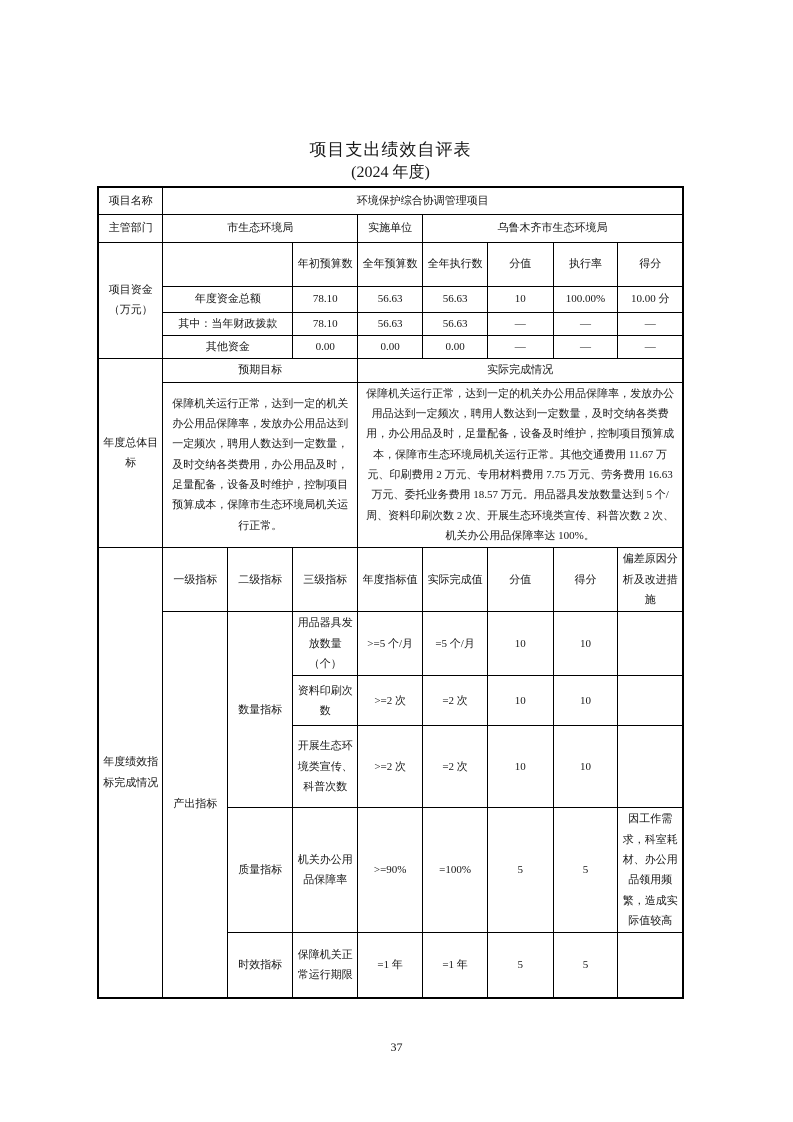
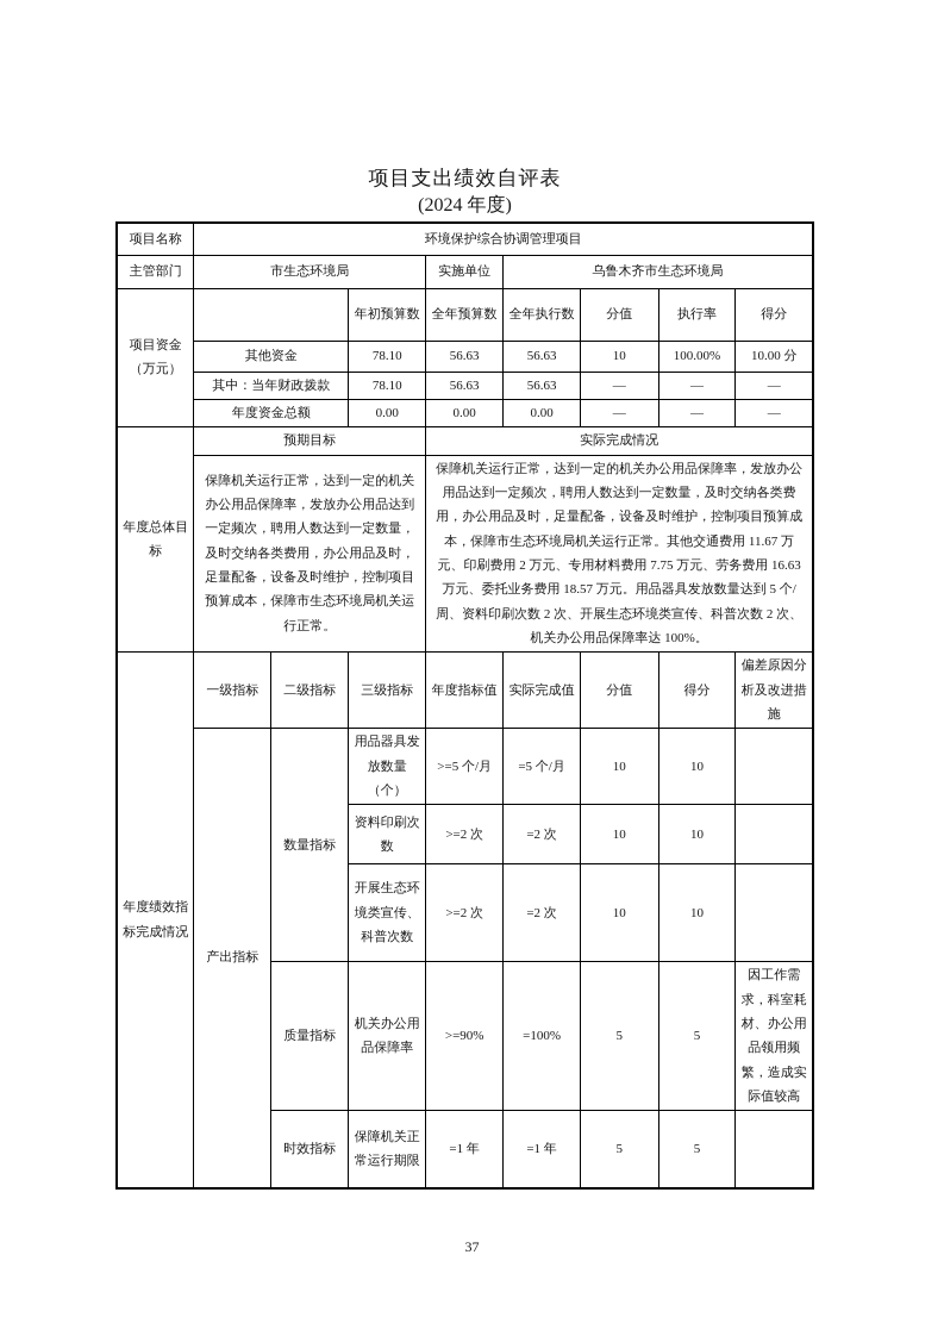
  项目支出绩效自评表
  (2024 年度)
  项目名称	环境保护综合协调管理项目
  主管部门	市生态环境局	实施单位	乌鲁木齐市生态环境局
  项目资金（万元）		年初预算数	全年预算数	全年执行数	分值	执行率	得分
- 年度资金总额	78.10	56.63	56.63	10	100.00%	10.00 分
+ 其他资金	78.10	56.63	56.63	10	100.00%	10.00 分
  其中：当年财政拨款	78.10	56.63	56.63	—	—	—
- 其他资金	0.00	0.00	0.00	—	—	—
+ 年度资金总额	0.00	0.00	0.00	—	—	—
  年度总体目标	预期目标	实际完成情况
  保障机关运行正常，达到一定的机关办公用品保障率，发放办公用品达到一定频次，聘用人数达到一定数量，及时交纳各类费用，办公用品及时，足量配备，设备及时维护，控制项目预算成本，保障市生态环境局机关运行正常。	保障机关运行正常，达到一定的机关办公用品保障率，发放办公用品达到一定频次，聘用人数达到一定数量，及时交纳各类费用，办公用品及时，足量配备，设备及时维护，控制项目预算成本，保障市生态环境局机关运行正常。其他交通费用 11.67 万元、印刷费用 2 万元、专用材料费用 7.75 万元、劳务费用 16.63 万元、委托业务费用 18.57 万元。用品器具发放数量达到 5 个/周、资料印刷次数 2 次、开展生态环境类宣传、科普次数 2 次、机关办公用品保障率达 100%。
  年度绩效指标完成情况	一级指标	二级指标	三级指标	年度指标值	实际完成值	分值	得分	偏差原因分析及改进措施
  产出指标	数量指标	用品器具发放数量（个）	>=5 个/月	=5 个/月	10	10
  资料印刷次数	>=2 次	=2 次	10	10
  开展生态环境类宣传、科普次数	>=2 次	=2 次	10	10
  质量指标	机关办公用品保障率	>=90%	=100%	5	5	因工作需求，科室耗材、办公用品领用频繁，造成实际值较高
  时效指标	保障机关正常运行期限	=1 年	=1 年	5	5
  37
